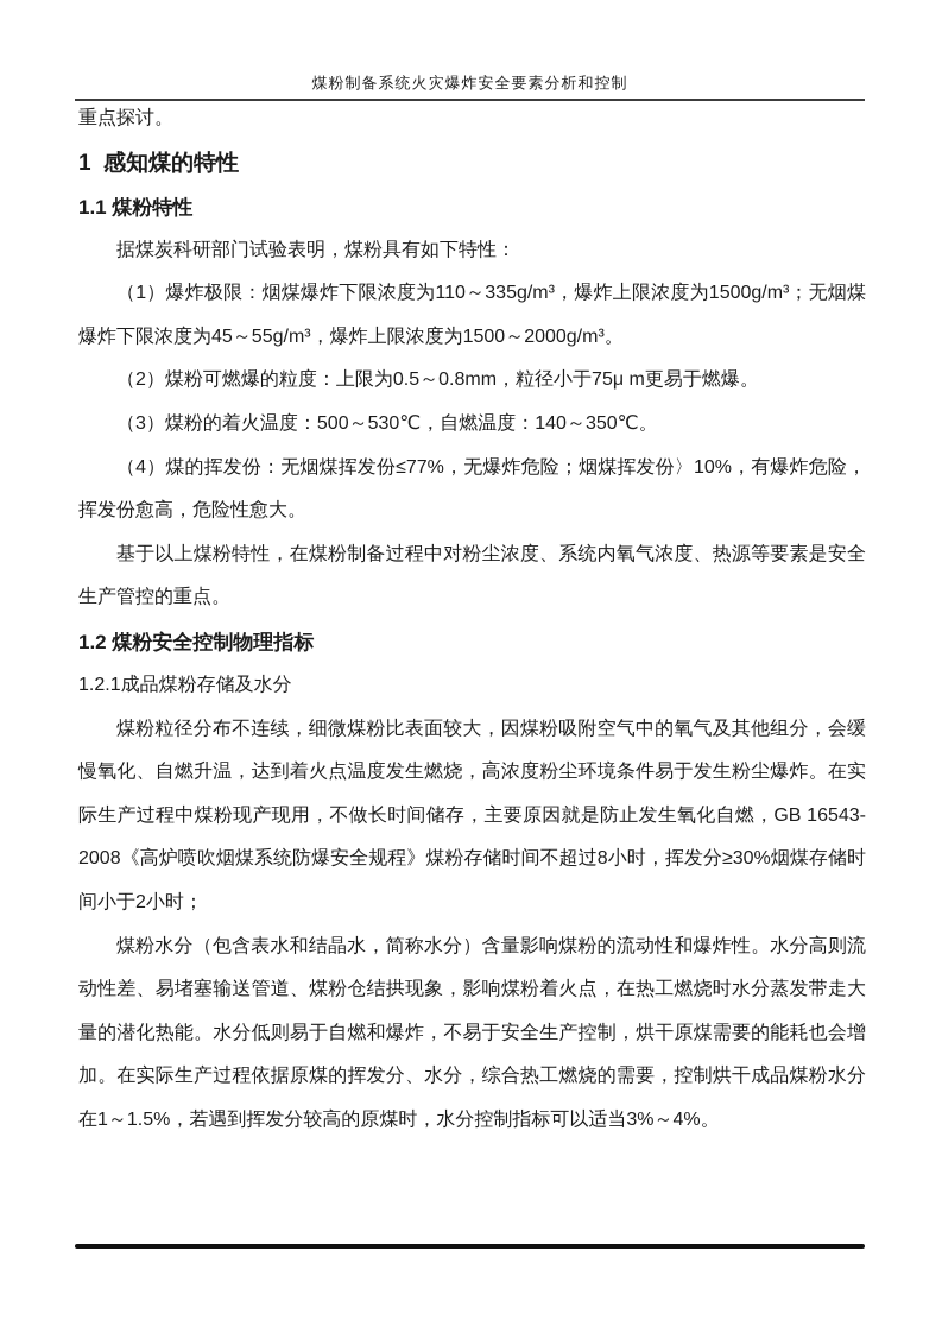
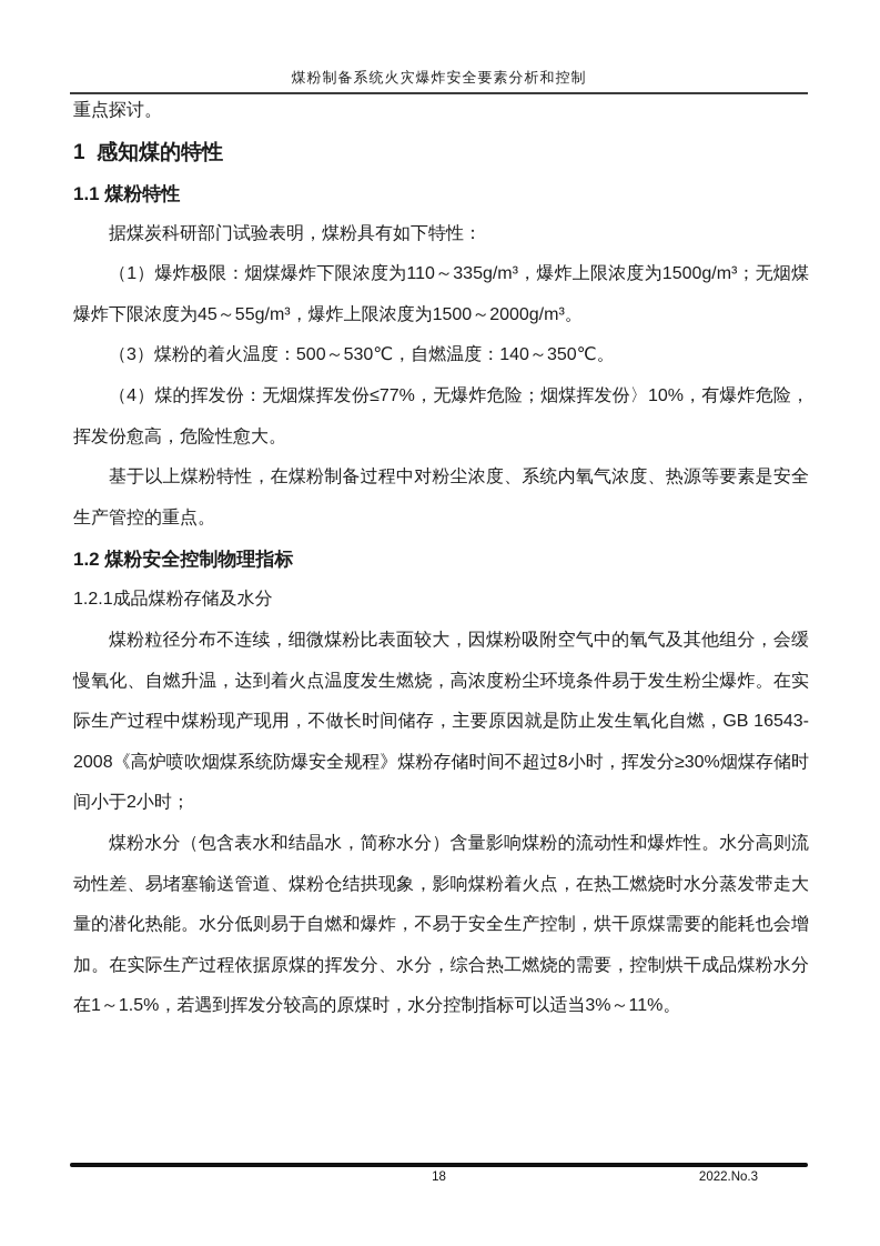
  煤粉制备系统火灾爆炸安全要素分析和控制
  重点探讨。
  1 感知煤的特性
  1.1 煤粉特性
  据煤炭科研部门试验表明，煤粉具有如下特性：
  （1）爆炸极限：烟煤爆炸下限浓度为110～335g/m³，爆炸上限浓度为1500g/m³；无烟煤爆炸下限浓度为45～55g/m³，爆炸上限浓度为1500～2000g/m³。
- （2）煤粉可燃爆的粒度：上限为0.5～0.8mm，粒径小于75μ m更易于燃爆。
  （3）煤粉的着火温度：500～530℃，自燃温度：140～350℃。
  （4）煤的挥发份：无烟煤挥发份≤77%，无爆炸危险；烟煤挥发份〉10%，有爆炸危险，挥发份愈高，危险性愈大。
  基于以上煤粉特性，在煤粉制备过程中对粉尘浓度、系统内氧气浓度、热源等要素是安全生产管控的重点。
  1.2 煤粉安全控制物理指标
  1.2.1成品煤粉存储及水分
  煤粉粒径分布不连续，细微煤粉比表面较大，因煤粉吸附空气中的氧气及其他组分，会缓慢氧化、自燃升温，达到着火点温度发生燃烧，高浓度粉尘环境条件易于发生粉尘爆炸。在实际生产过程中煤粉现产现用，不做长时间储存，主要原因就是防止发生氧化自燃，GB 16543-2008《高炉喷吹烟煤系统防爆安全规程》煤粉存储时间不超过8小时，挥发分≥30%烟煤存储时间小于2小时；
- 煤粉水分（包含表水和结晶水，简称水分）含量影响煤粉的流动性和爆炸性。水分高则流动性差、易堵塞输送管道、煤粉仓结拱现象，影响煤粉着火点，在热工燃烧时水分蒸发带走大量的潜化热能。水分低则易于自燃和爆炸，不易于安全生产控制，烘干原煤需要的能耗也会增加。在实际生产过程依据原煤的挥发分、水分，综合热工燃烧的需要，控制烘干成品煤粉水分在1～1.5%，若遇到挥发分较高的原煤时，水分控制指标可以适当3%～4%。
+ 煤粉水分（包含表水和结晶水，简称水分）含量影响煤粉的流动性和爆炸性。水分高则流动性差、易堵塞输送管道、煤粉仓结拱现象，影响煤粉着火点，在热工燃烧时水分蒸发带走大量的潜化热能。水分低则易于自燃和爆炸，不易于安全生产控制，烘干原煤需要的能耗也会增加。在实际生产过程依据原煤的挥发分、水分，综合热工燃烧的需要，控制烘干成品煤粉水分在1～1.5%，若遇到挥发分较高的原煤时，水分控制指标可以适当3%～11%。
+ 18
+ 2022.No.3
